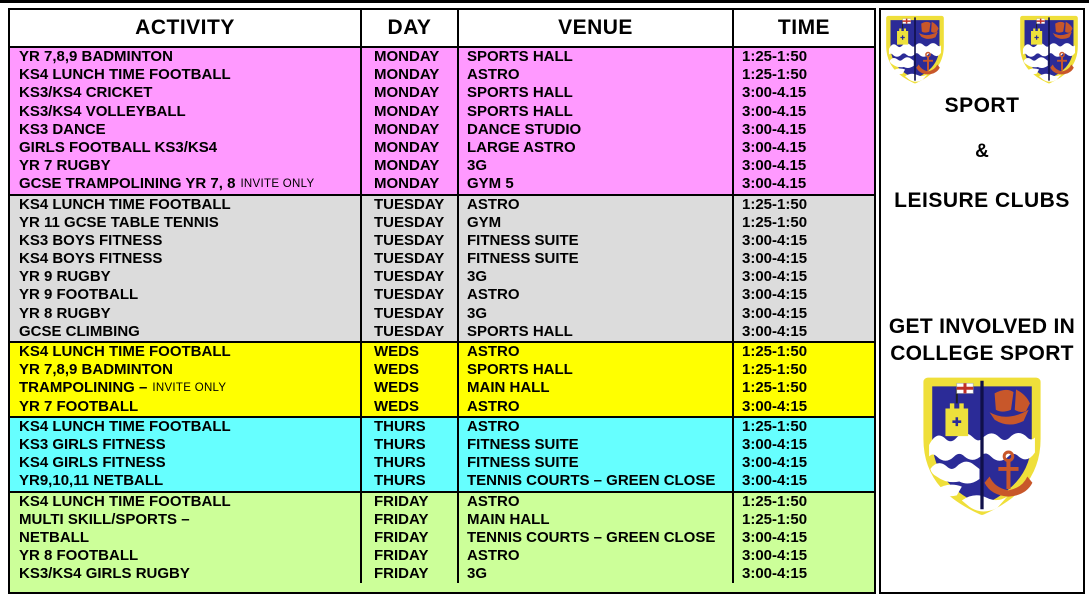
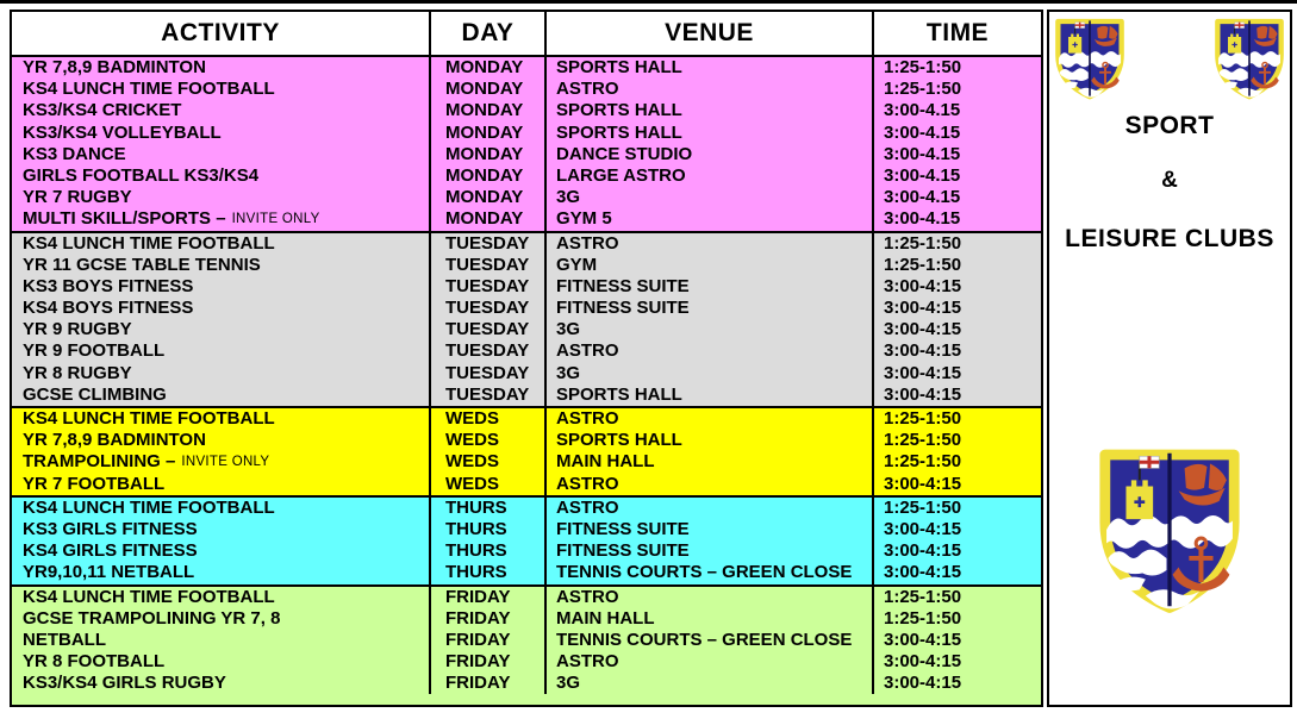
  ACTIVITY
  DAY
  VENUE
  TIME
  YR 7,8,9 BADMINTON
  MONDAY
  SPORTS HALL
  1:25-1:50
  KS4 LUNCH TIME FOOTBALL
  MONDAY
  ASTRO
  1:25-1:50
  KS3/KS4 CRICKET
  MONDAY
  SPORTS HALL
  3:00-4.15
  KS3/KS4 VOLLEYBALL
  MONDAY
  SPORTS HALL
  3:00-4.15
  KS3 DANCE
  MONDAY
  DANCE STUDIO
  3:00-4.15
  GIRLS FOOTBALL KS3/KS4
  MONDAY
  LARGE ASTRO
  3:00-4.15
  YR 7 RUGBY
  MONDAY
  3G
  3:00-4.15
- GCSE TRAMPOLINING YR 7, 8
+ MULTI SKILL/SPORTS –
  INVITE ONLY
  MONDAY
  GYM 5
  3:00-4.15
  KS4 LUNCH TIME FOOTBALL
  TUESDAY
  ASTRO
  1:25-1:50
  YR 11 GCSE TABLE TENNIS
  TUESDAY
  GYM
  1:25-1:50
  KS3 BOYS FITNESS
  TUESDAY
  FITNESS SUITE
  3:00-4:15
  KS4 BOYS FITNESS
  TUESDAY
  FITNESS SUITE
  3:00-4:15
  YR 9 RUGBY
  TUESDAY
  3G
  3:00-4:15
  YR 9 FOOTBALL
  TUESDAY
  ASTRO
  3:00-4:15
  YR 8 RUGBY
  TUESDAY
  3G
  3:00-4:15
  GCSE CLIMBING
  TUESDAY
  SPORTS HALL
  3:00-4:15
  KS4 LUNCH TIME FOOTBALL
  WEDS
  ASTRO
  1:25-1:50
  YR 7,8,9 BADMINTON
  WEDS
  SPORTS HALL
  1:25-1:50
  TRAMPOLINING –
  INVITE ONLY
  WEDS
  MAIN HALL
  1:25-1:50
  YR 7 FOOTBALL
  WEDS
  ASTRO
  3:00-4:15
  KS4 LUNCH TIME FOOTBALL
  THURS
  ASTRO
  1:25-1:50
  KS3 GIRLS FITNESS
  THURS
  FITNESS SUITE
  3:00-4:15
  KS4 GIRLS FITNESS
  THURS
  FITNESS SUITE
  3:00-4:15
  YR9,10,11 NETBALL
  THURS
  TENNIS COURTS – GREEN CLOSE
  3:00-4:15
  KS4 LUNCH TIME FOOTBALL
  FRIDAY
  ASTRO
  1:25-1:50
- MULTI SKILL/SPORTS –
+ GCSE TRAMPOLINING YR 7, 8
  FRIDAY
  MAIN HALL
  1:25-1:50
  NETBALL
  FRIDAY
  TENNIS COURTS – GREEN CLOSE
  3:00-4:15
  YR 8 FOOTBALL
  FRIDAY
  ASTRO
  3:00-4:15
  KS3/KS4 GIRLS RUGBY
  FRIDAY
  3G
  3:00-4:15
  SPORT
  &
  LEISURE CLUBS
- GET INVOLVED IN
- COLLEGE SPORT
